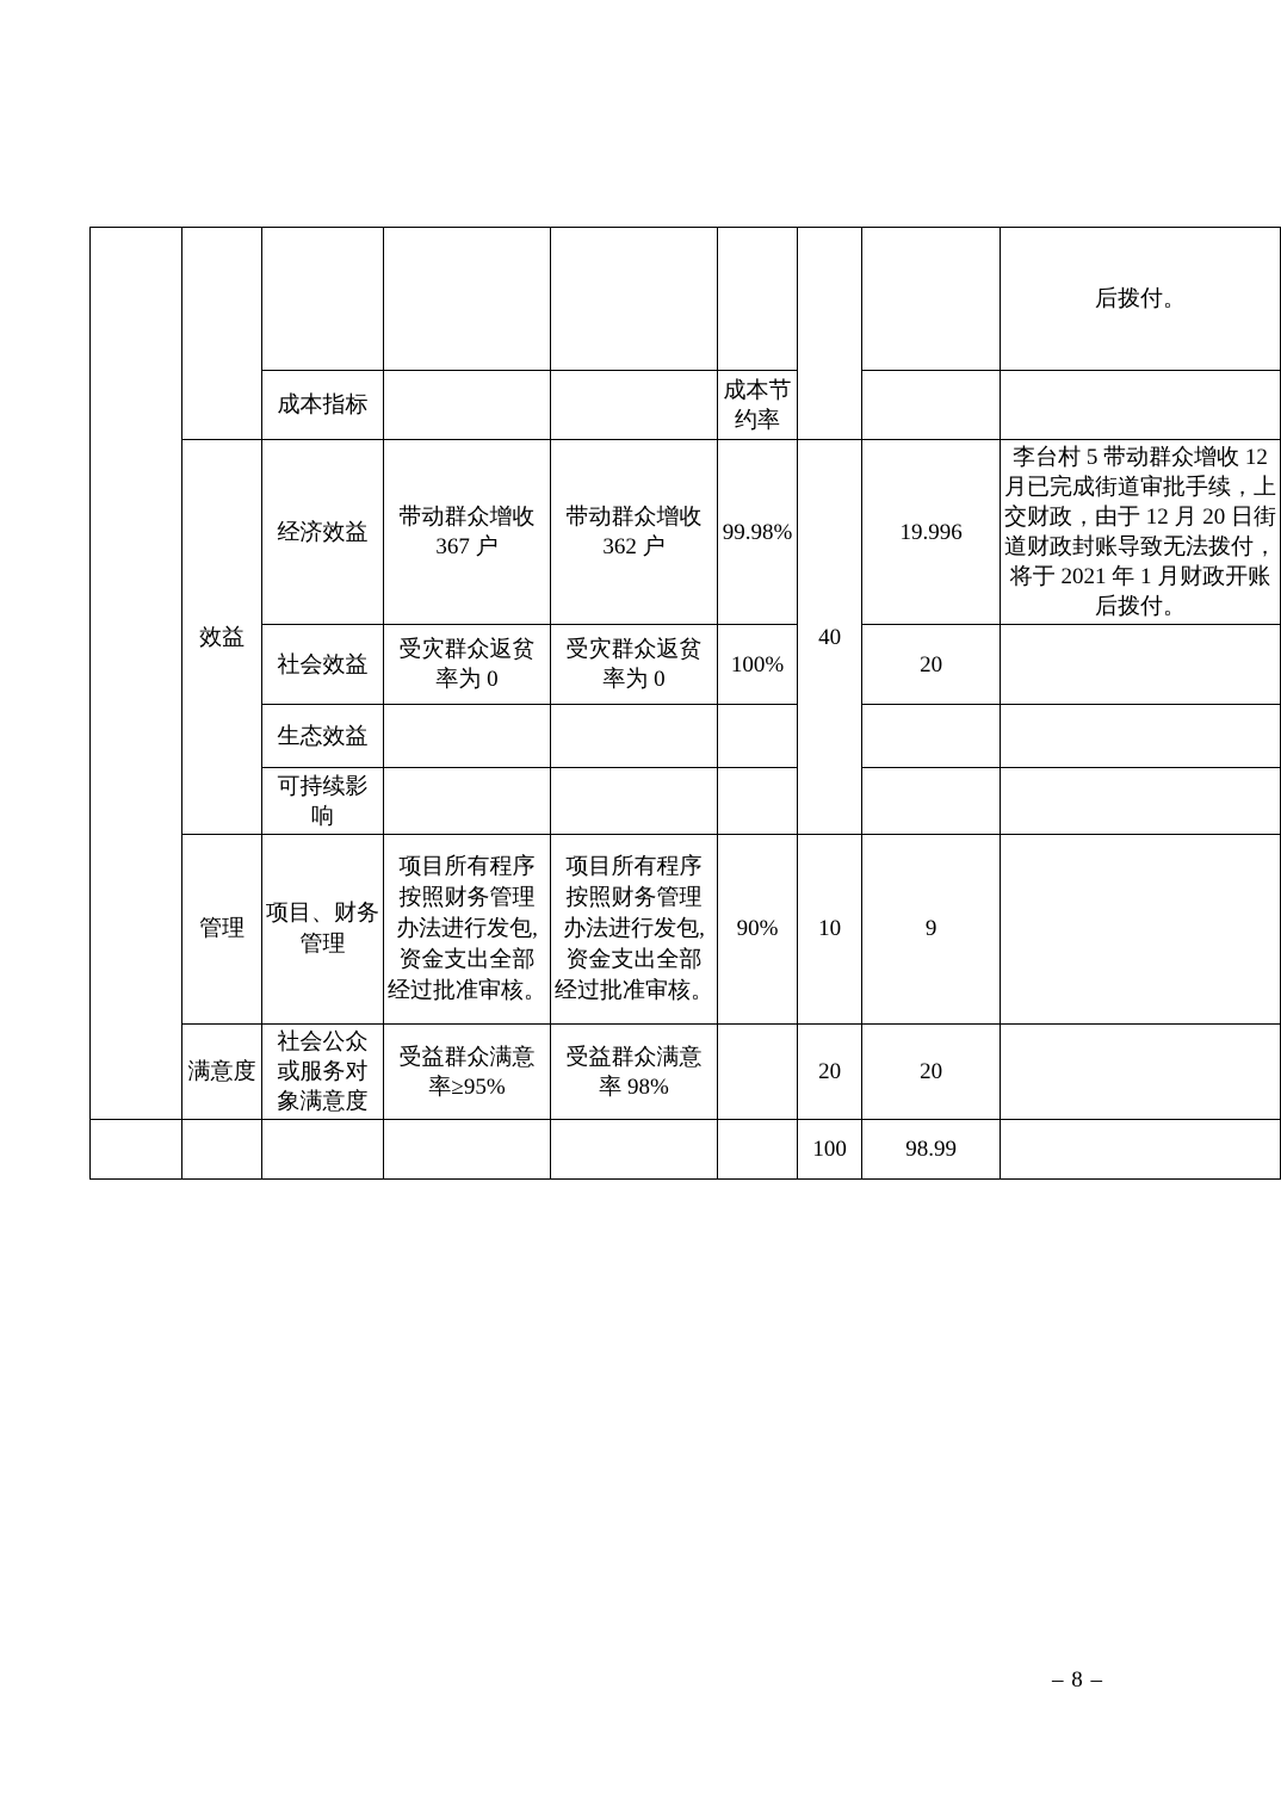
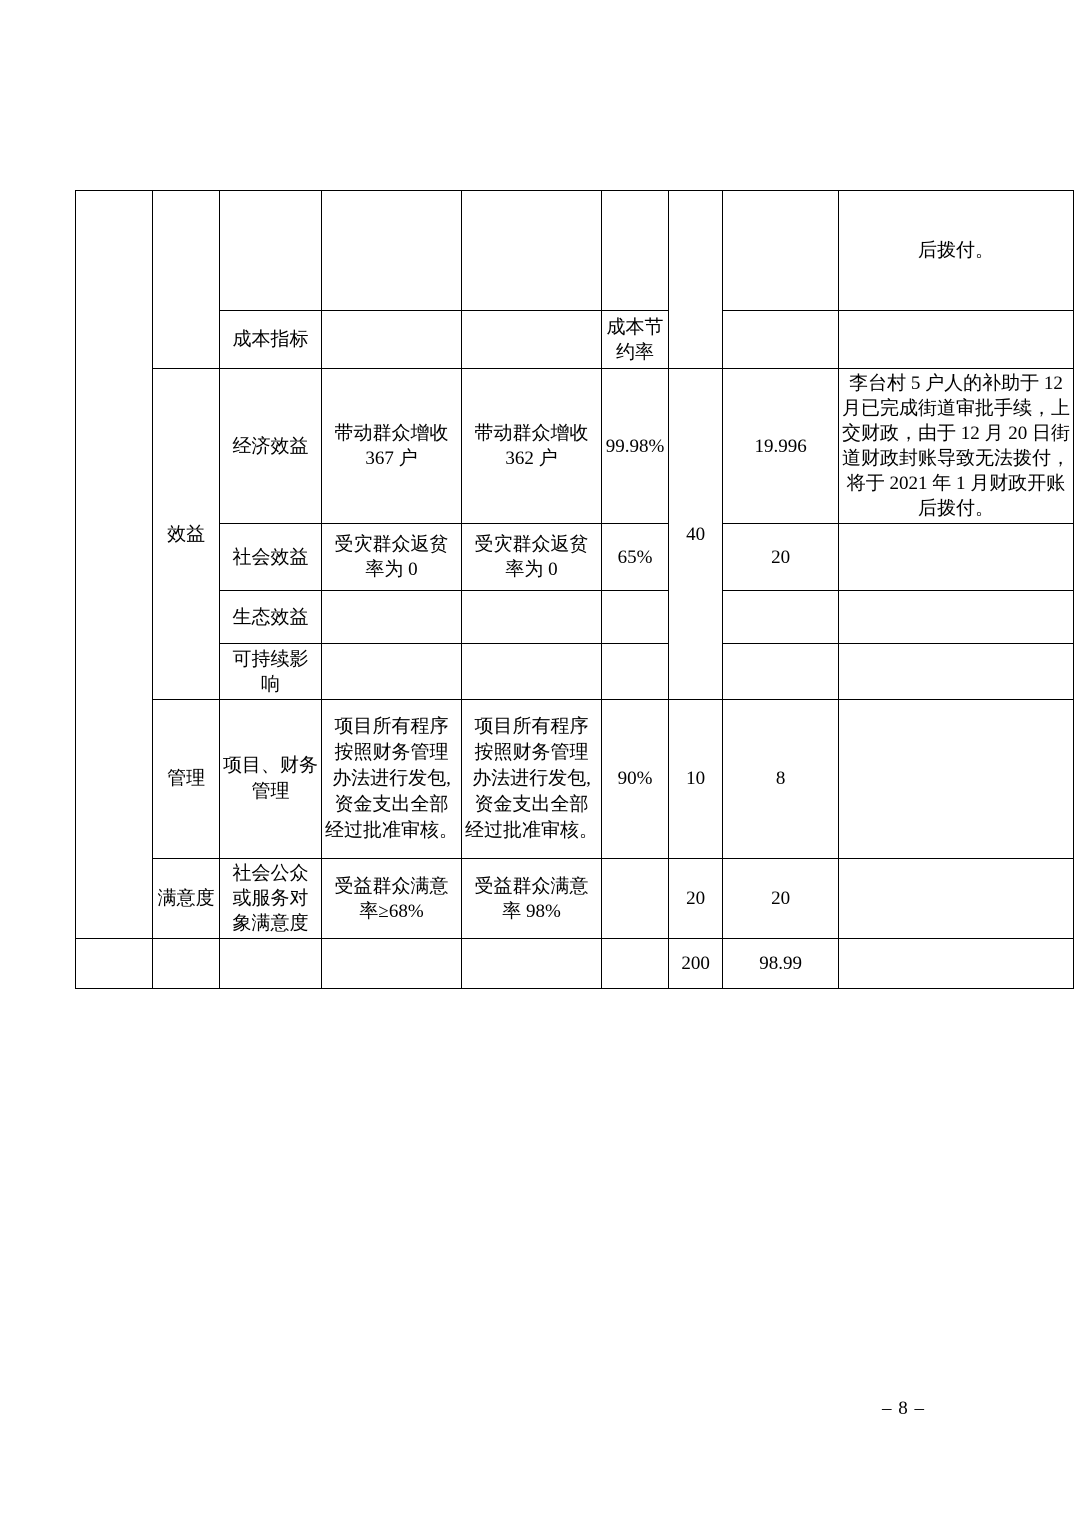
  								后拨付。
  成本指标			成本节 约率
- 效益	经济效益	带动群众增收 367 户	带动群众增收 362 户	99.98%	40	19.996	李台村 5 带动群众增收 12 月已完成街道审批手续，上 交财政，由于 12 月 20 日街 道财政封账导致无法拨付， 将于 2021 年 1 月财政开账 后拨付。
+ 效益	经济效益	带动群众增收 367 户	带动群众增收 362 户	99.98%	40	19.996	李台村 5 户人的补助于 12 月已完成街道审批手续，上 交财政，由于 12 月 20 日街 道财政封账导致无法拨付， 将于 2021 年 1 月财政开账 后拨付。
- 社会效益	受灾群众返贫 率为 0	受灾群众返贫 率为 0	100%	20
+ 社会效益	受灾群众返贫 率为 0	受灾群众返贫 率为 0	65%	20
  生态效益
  可持续影 响
- 管理	项目、财务 管理	项目所有程序 按照财务管理 办法进行发包, 资金支出全部 经过批准审核。	项目所有程序 按照财务管理 办法进行发包, 资金支出全部 经过批准审核。	90%	10	9
+ 管理	项目、财务 管理	项目所有程序 按照财务管理 办法进行发包, 资金支出全部 经过批准审核。	项目所有程序 按照财务管理 办法进行发包, 资金支出全部 经过批准审核。	90%	10	8
- 满意度	社会公众 或服务对 象满意度	受益群众满意 率≥95%	受益群众满意 率 98%		20	20
+ 满意度	社会公众 或服务对 象满意度	受益群众满意 率≥68%	受益群众满意 率 98%		20	20
- 						100	98.99
+ 						200	98.99
  – 8 –
